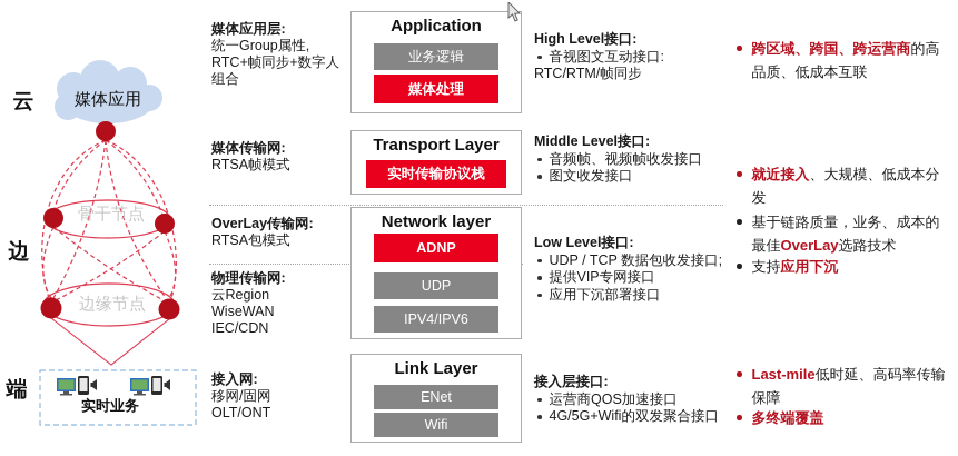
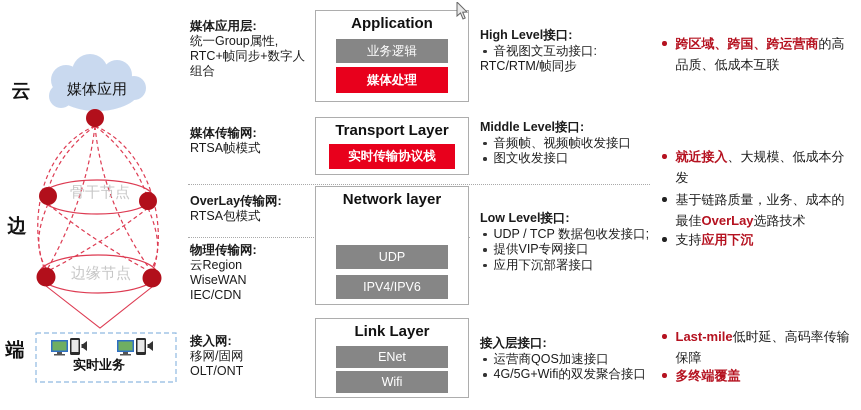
  媒体应用
  骨干节点
  边缘节点
  云
  边
  端
  实时业务
  媒体应用层:
  统一Group属性,
  RTC+帧同步+数字人
  组合
  媒体传输网:
  RTSA帧模式
  OverLay传输网:
  RTSA包模式
  物理传输网:
  云Region
  WiseWAN
  IEC/CDN
  接入网:
  移网/固网
  OLT/ONT
  Application
  业务逻辑
  媒体处理
  Transport Layer
  实时传输协议栈
  Network layer
- ADNP
  UDP
  IPV4/IPV6
  Link Layer
  ENet
  Wifi
  High Level接口:
  音视图文互动接口:
  RTC/RTM/帧同步
  Middle Level接口:
  音频帧、视频帧收发接口
  图文收发接口
  Low Level接口:
  UDP / TCP 数据包收发接口;
  提供VIP专网接口
  应用下沉部署接口
  接入层接口:
  运营商QOS加速接口
  4G/5G+Wifi的双发聚合接口
  跨区域、跨国、跨运营商的高品质、低成本互联
  就近接入、大规模、低成本分发
  基于链路质量，业务、成本的最佳OverLay选路技术
  支持应用下沉
  Last-mile低时延、高码率传输保障
  多终端覆盖
